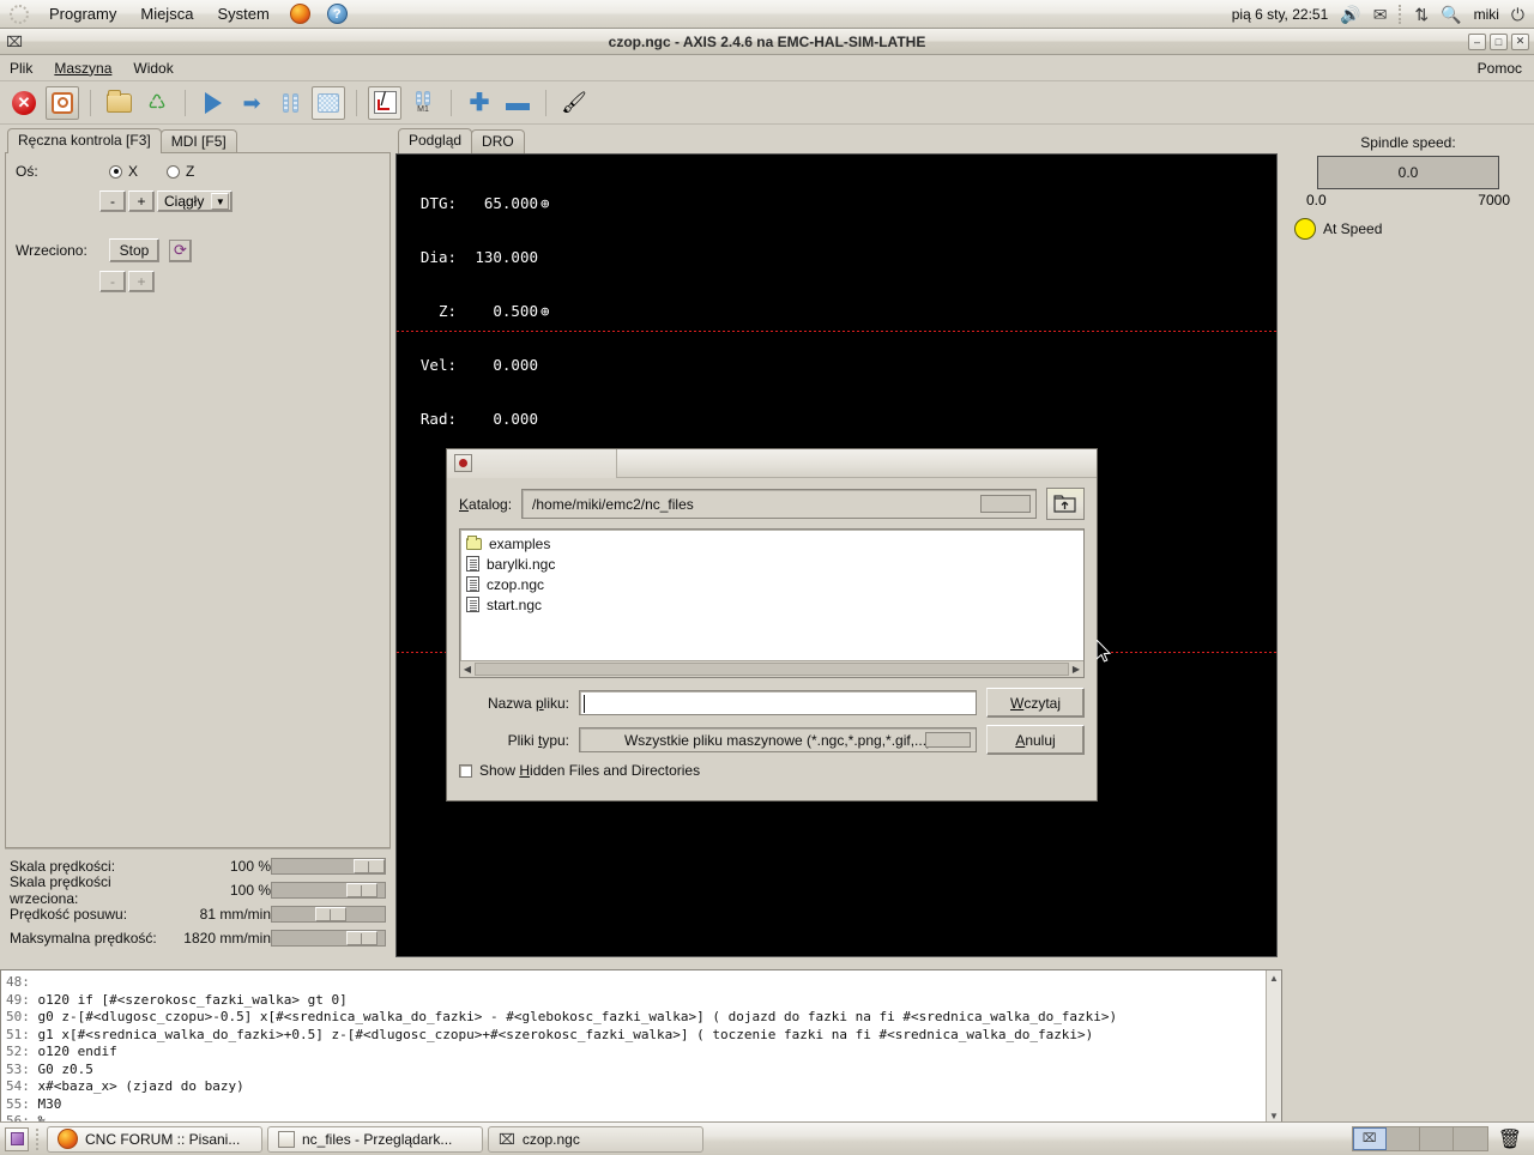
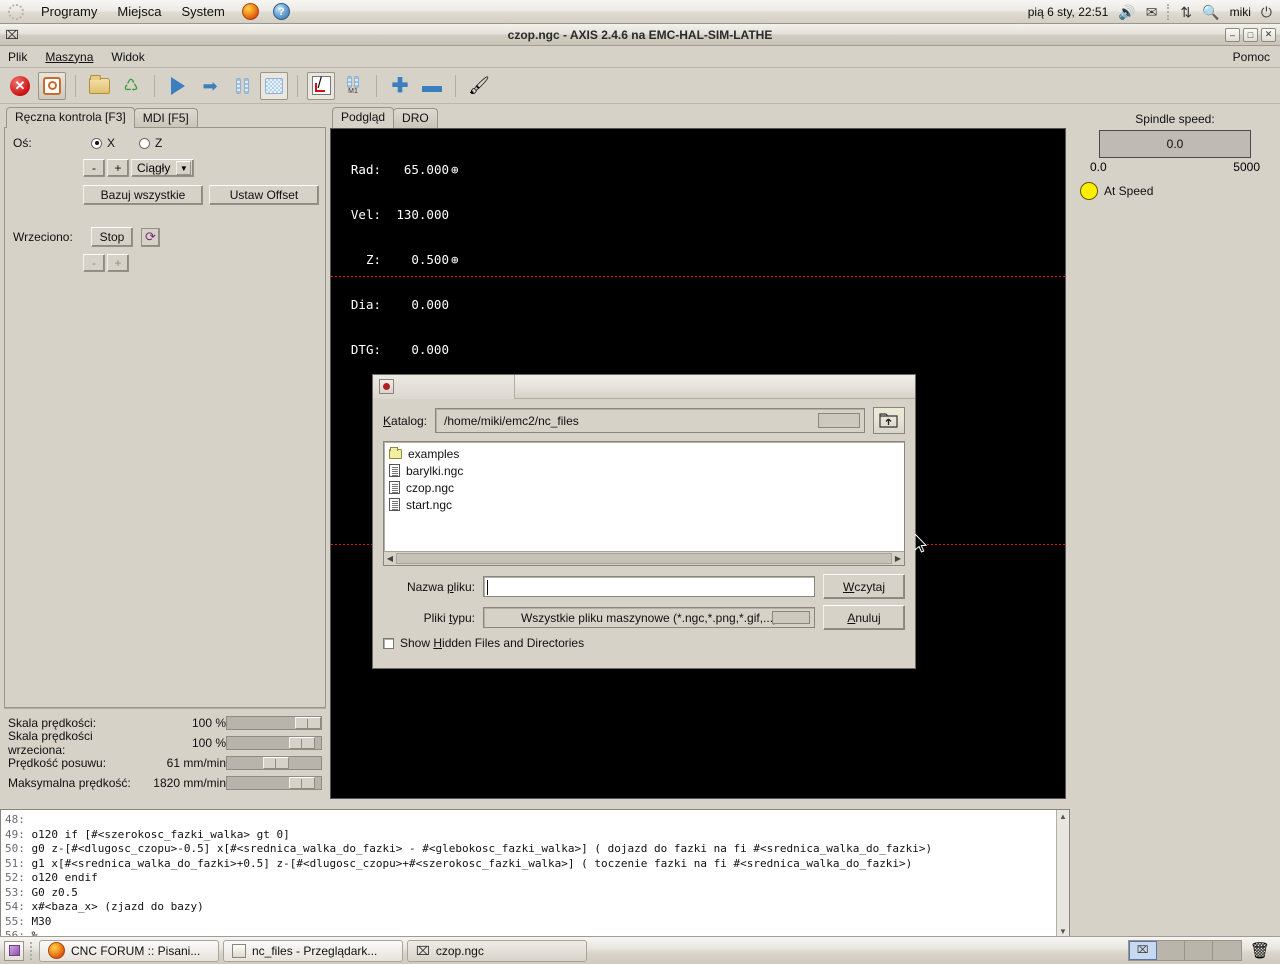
  Programy
  Miejsca
  System
  ?
  pią 6 sty, 22:51
  🔊
  ✉
  ⇅
  🔍
  miki
  ⏻
  ⌧
  czop.ngc - AXIS 2.4.6 na EMC-HAL-SIM-LATHE
  –
  □
  ✕
  Plik
  Maszyna
  Widok
  Pomoc
  ✕
  ♺
  ➡
  ✚
  ▬
  🖌
  Ręczna kontrola [F3]
  MDI [F5]
  Oś:
  X
  Z
  -
  +
  Ciągły
  ▼
+ Bazuj wszystkie
+ Ustaw Offset
  Wrzeciono:
  Stop
  ⟳
  -
  +
  Skala prędkości:
  100 %
  Skala prędkości wrzeciona:
  100 %
  Prędkość posuwu:
- 81 mm/min
+ 61 mm/min
  Maksymalna prędkość:
  1820 mm/min
  Podgląd
  DRO
- DTG:
+ Rad:
  65.000
  ⊕
- Dia:
+ Vel:
  130.000
  Z:
  0.500
  ⊕
- Vel:
+ Dia:
  0.000
- Rad:
+ DTG:
  0.000
  Spindle speed:
  0.0
  0.0
- 7000
+ 5000
  At Speed
  48:
  49: o120 if [#<szerokosc_fazki_walka> gt 0]
  50: g0 z-[#<dlugosc_czopu>-0.5] x[#<srednica_walka_do_fazki> - #<glebokosc_fazki_walka>] ( dojazd do fazki na fi #<srednica_walka_do_fazki>)
  51: g1 x[#<srednica_walka_do_fazki>+0.5] z-[#<dlugosc_czopu>+#<szerokosc_fazki_walka>] ( toczenie fazki na fi #<srednica_walka_do_fazki>)
  52: o120 endif
  53: G0 z0.5
  54: x#<baza_x> (zjazd do bazy)
  55: M30
  ▲
  ▼
  Katalog:
  /home/miki/emc2/nc_files
  examples
  barylki.ngc
  czop.ngc
  start.ngc
  ◀
  ▶
  Nazwa pliku:
  W
  czytaj
  Pliki typu:
  Wszystkie pliku maszynowe (*.ngc,*.png,*.gif,..
  A
  nuluj
  Show Hidden Files and Directories
  CNC FORUM :: Pisani...
  nc_files - Przeglądark...
  ⌧
  czop.ngc
  ⌧
  🗑
